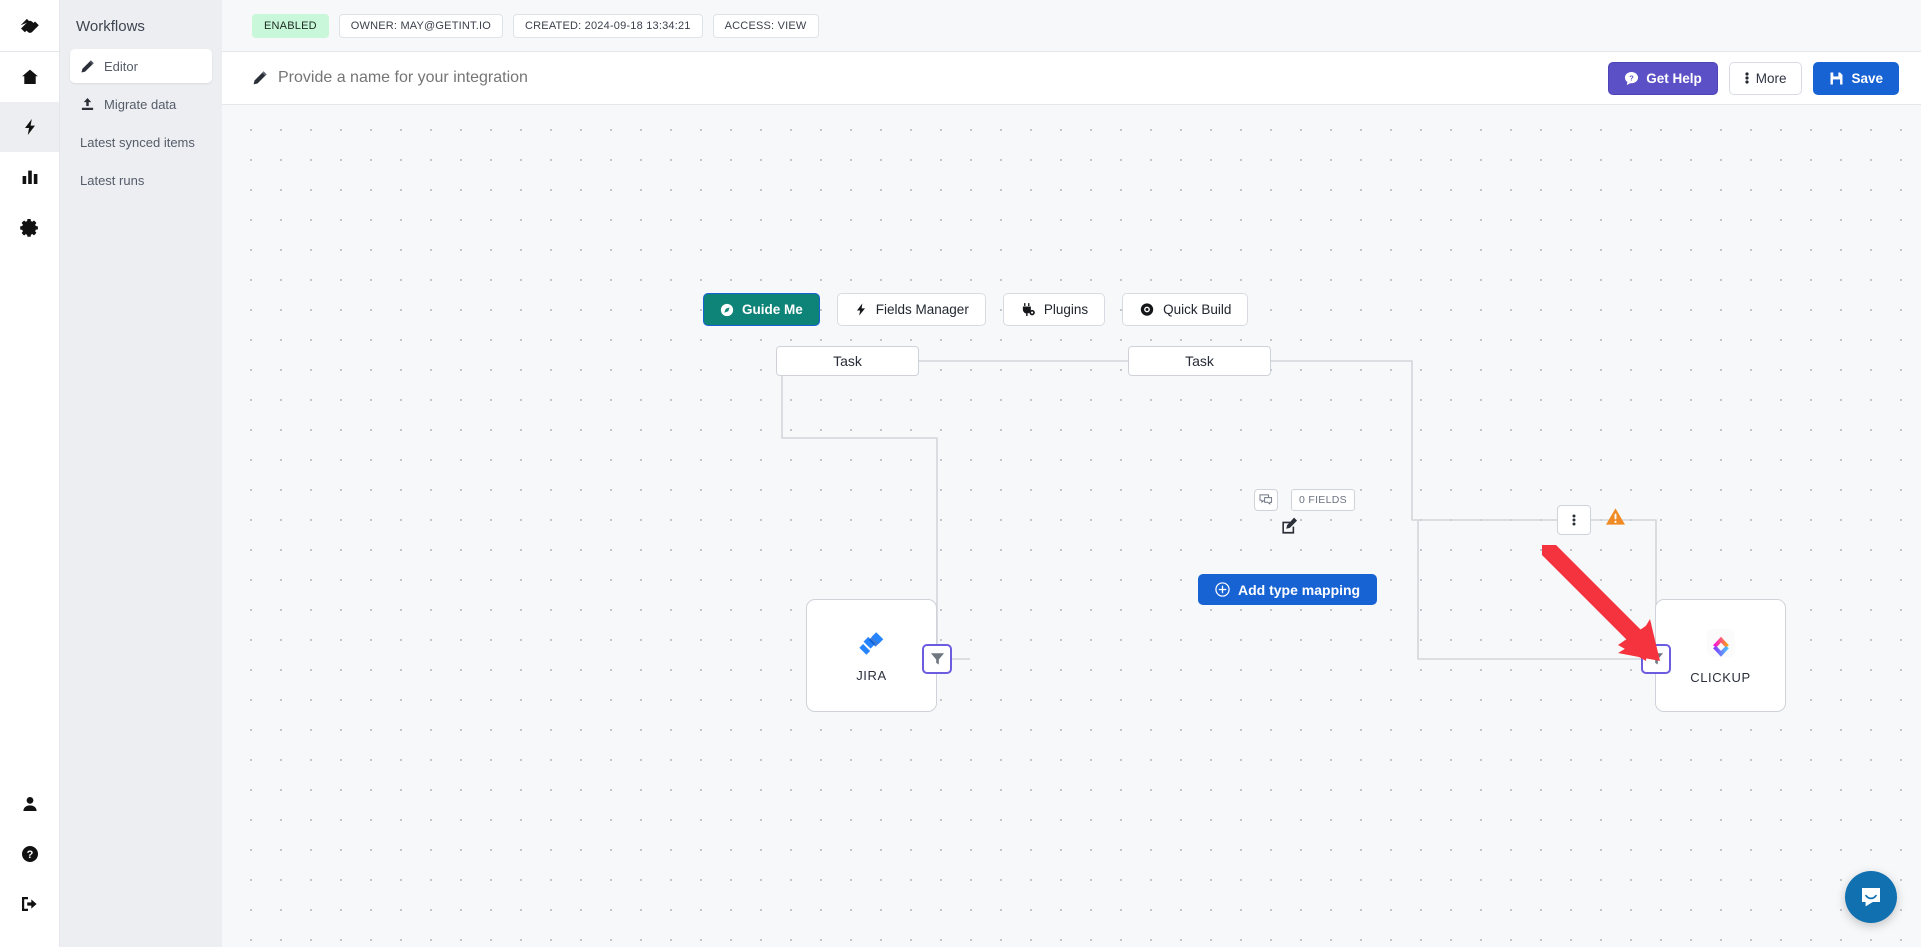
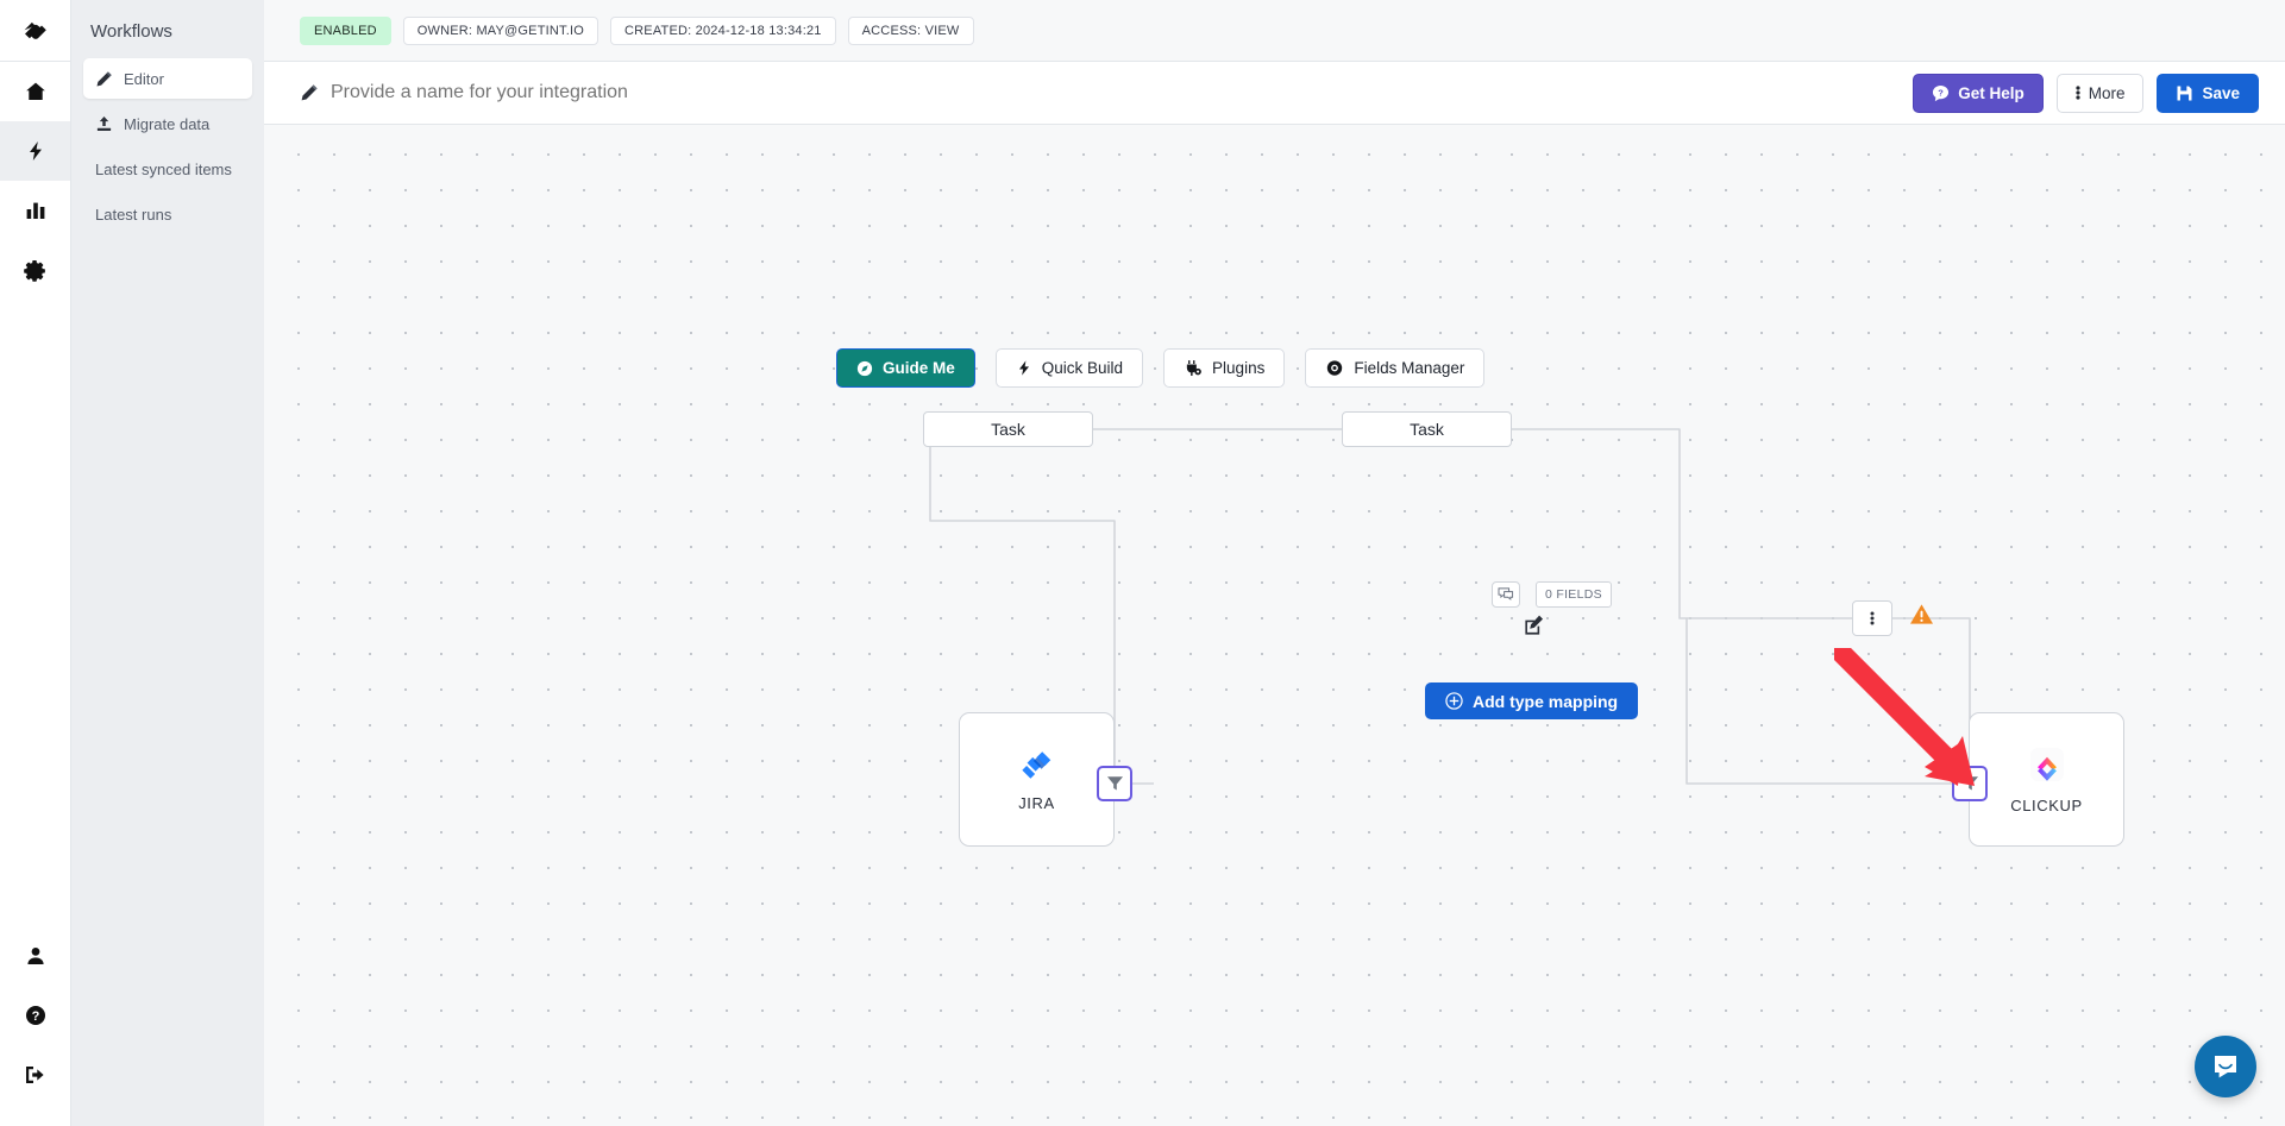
  ?
  Workflows
  Editor
  Migrate data
  Latest synced items
  Latest runs
  ENABLED
  OWNER: MAY@GETINT.IO
- CREATED: 2024-09-18 13:34:21
+ CREATED: 2024-12-18 13:34:21
  ACCESS: VIEW
  Provide a name for your integration
  ?
  Get Help
  More
  Save
  Guide Me
- Fields Manager
+ Quick Build
  Plugins
- Quick Build
+ Fields Manager
  Task
  Task
  0 FIELDS
  Add type mapping
  JIRA
  CLICKUP
